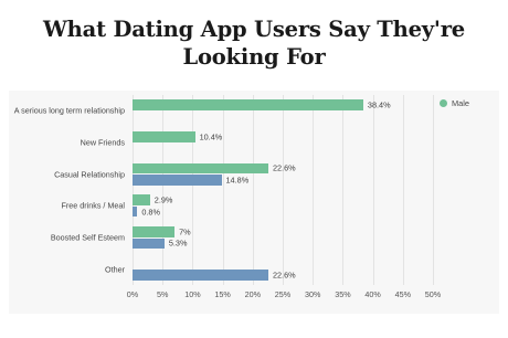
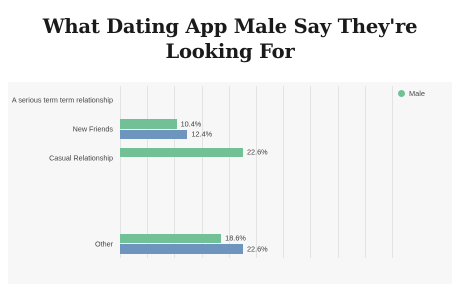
- What Dating App Users Say They're Looking For
+ What Dating App Male Say They're Looking For
- A serious long term relationship
+ A serious term term relationship
- 38.4%
  New Friends
  10.4%
+ 12.4%
  Casual Relationship
  22.6%
- 14.8%
- Free drinks / Meal
- 2.9%
- 0.8%
- Boosted Self Esteem
- 7%
- 5.3%
  Other
+ 18.6%
  22.6%
- 0%
- 5%
- 10%
- 15%
- 20%
- 25%
- 30%
- 35%
- 40%
- 45%
- 50%
  Male
